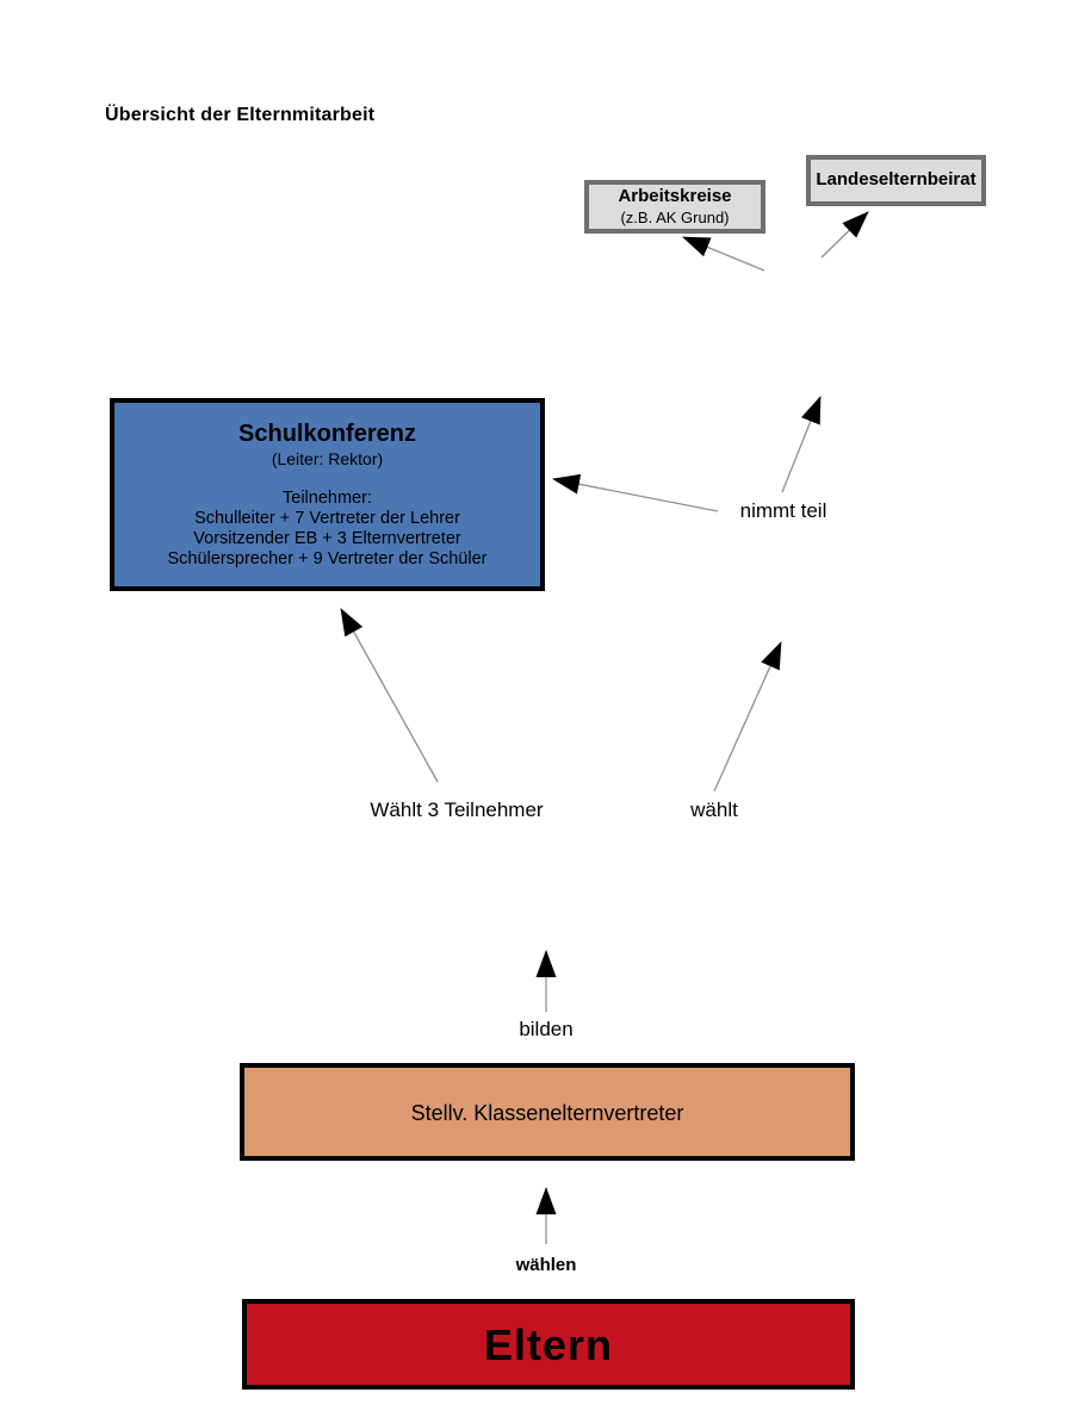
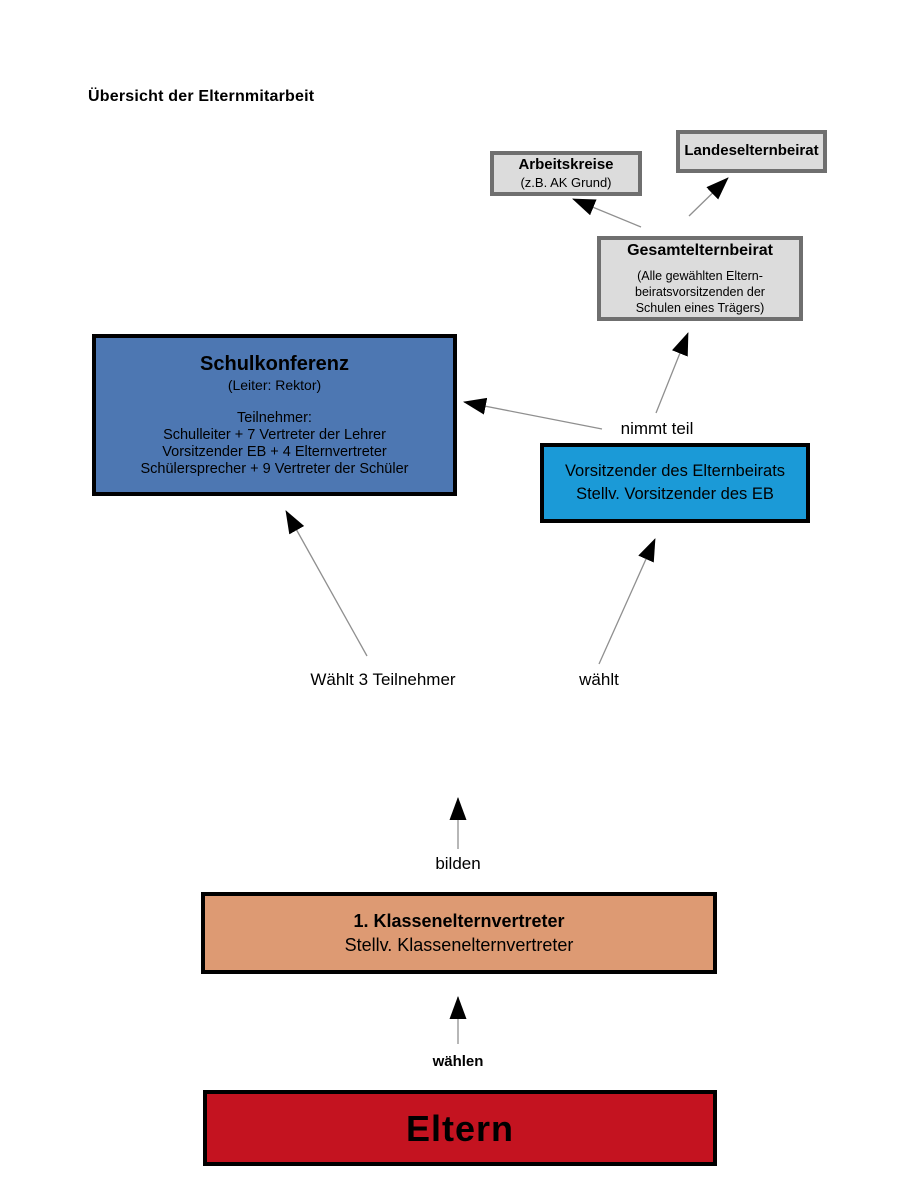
  Übersicht der Elternmitarbeit
  Arbeitskreise
  (z.B. AK Grund)
  Landeselternbeirat
+ Gesamtelternbeirat
+ (Alle gewählten Eltern-
+ beiratsvorsitzenden der
+ Schulen eines Trägers)
  Schulkonferenz
  (Leiter: Rektor)
  Teilnehmer:
  Schulleiter + 7 Vertreter der Lehrer
- Vorsitzender EB + 3 Elternvertreter
+ Vorsitzender EB + 4 Elternvertreter
  Schülersprecher + 9 Vertreter der Schüler
+ Vorsitzender des Elternbeirats
+ Stellv. Vorsitzender des EB
+ 1. Klassenelternvertreter
  Stellv. Klassenelternvertreter
  Eltern
  nimmt teil
  Wählt 3 Teilnehmer
  wählt
  bilden
  wählen
